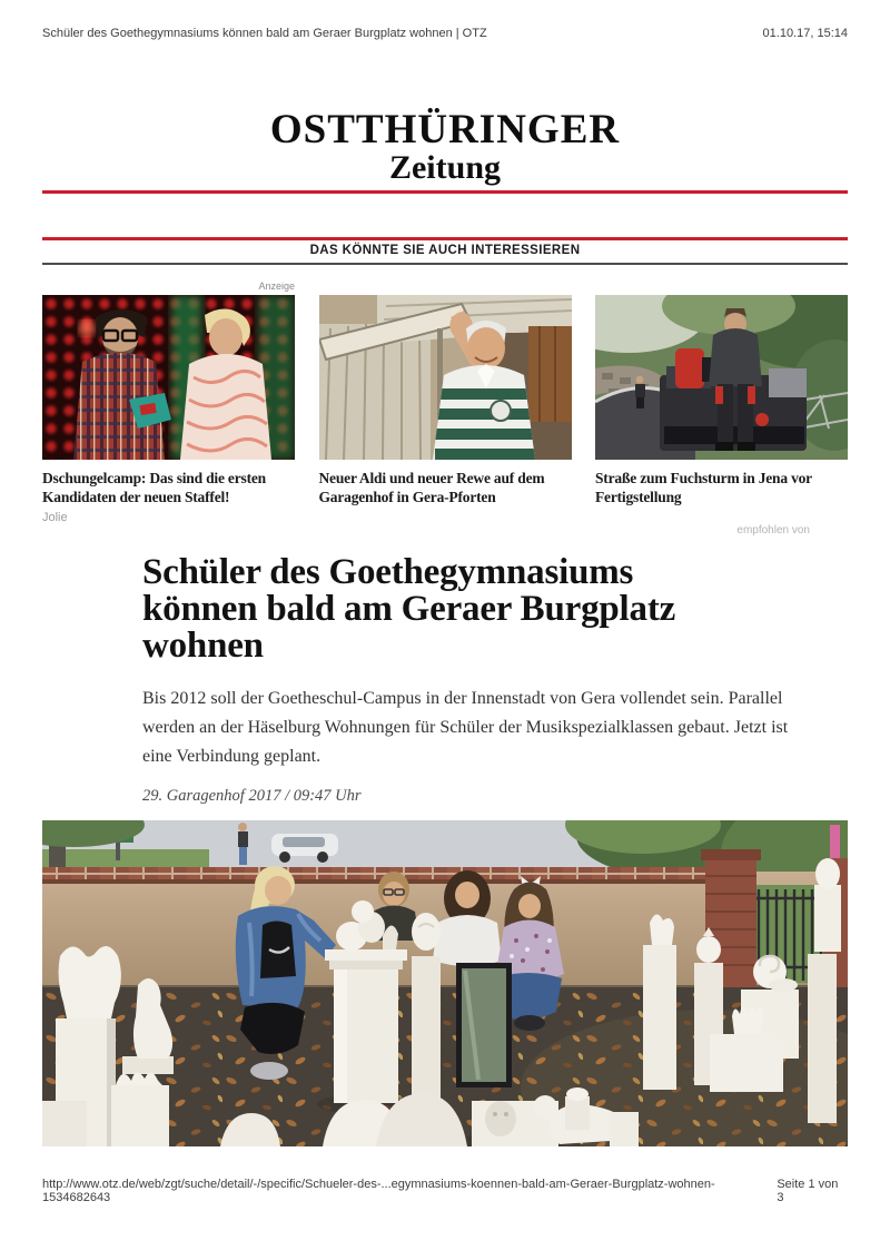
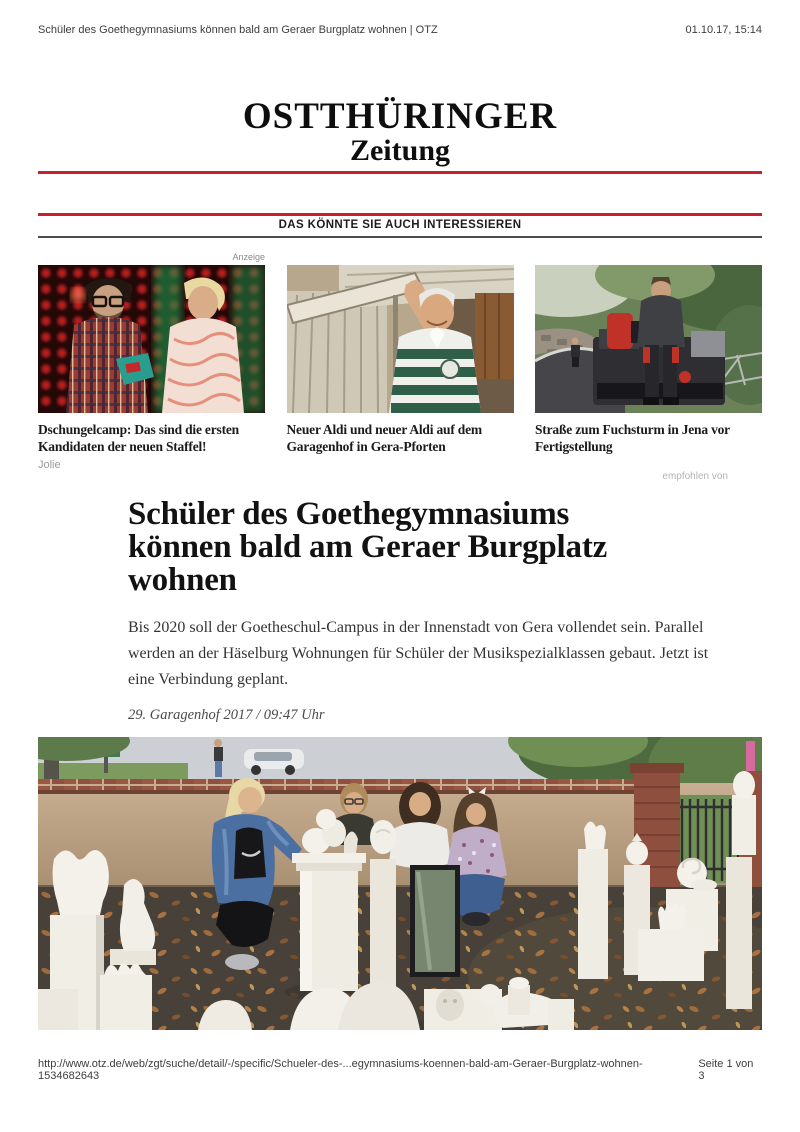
  Schüler des Goethegymnasiums können bald am Geraer Burgplatz wohnen | OTZ
  01.10.17, 15:14
  OSTTHÜRINGER
  Zeitung
  DAS KÖNNTE SIE AUCH INTERESSIEREN
  Anzeige
  Dschungelcamp: Das sind die ersten Kandidaten der neuen Staffel!
  Jolie
- Neuer Aldi und neuer Rewe auf dem Garagenhof in Gera-Pforten
+ Neuer Aldi und neuer Aldi auf dem Garagenhof in Gera-Pforten
  Straße zum Fuchsturm in Jena vor Fertigstellung
  empfohlen von
  Schüler des Goethegymnasiums können bald am Geraer Burgplatz wohnen
- Bis 2012 soll der Goetheschul-Campus in der Innenstadt von Gera vollendet sein. Parallel werden an der Häselburg Wohnungen für Schüler der Musikspezialklassen gebaut. Jetzt ist eine Verbindung geplant.
+ Bis 2020 soll der Goetheschul-Campus in der Innenstadt von Gera vollendet sein. Parallel werden an der Häselburg Wohnungen für Schüler der Musikspezialklassen gebaut. Jetzt ist eine Verbindung geplant.
  29. Garagenhof 2017 / 09:47 Uhr
  http://www.otz.de/web/zgt/suche/detail/-/specific/Schueler-des-...egymnasiums-koennen-bald-am-Geraer-Burgplatz-wohnen-1534682643
  Seite 1 von 3
